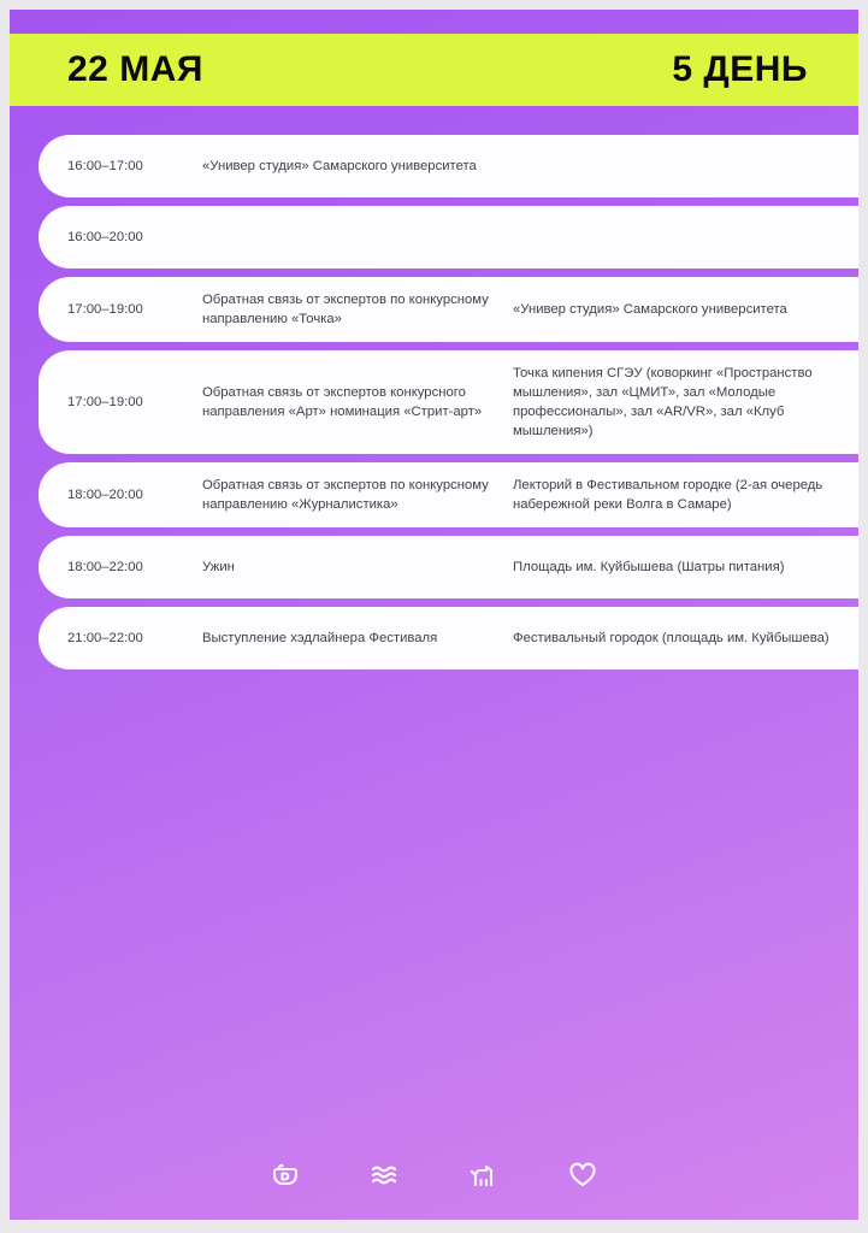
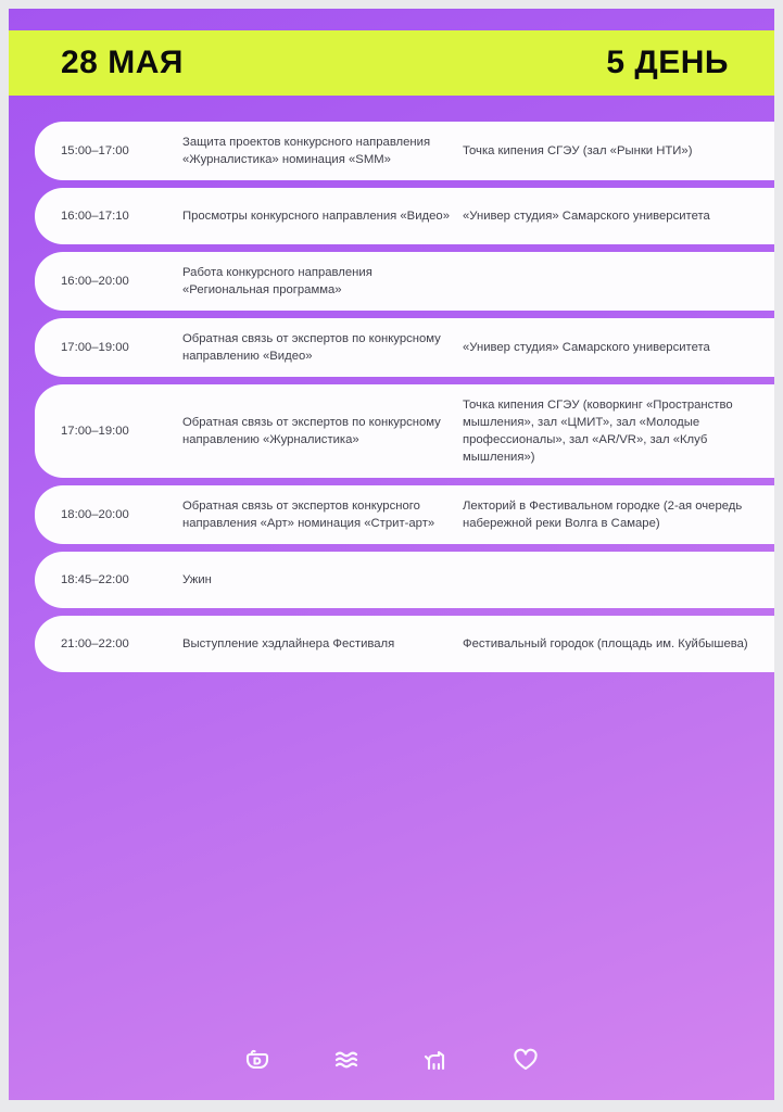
- 22 МАЯ
+ 28 МАЯ
  5 ДЕНЬ
+ 15:00–17:00
+ Защита проектов конкурсного направления «Журналистика» номинация «SMM»
+ Точка кипения СГЭУ (зал «Рынки НТИ»)
- 16:00–17:00
+ 16:00–17:10
+ Просмотры конкурсного направления «Видео»
  «Универ студия» Самарского университета
  16:00–20:00
+ Работа конкурсного направления «Региональная программа»
  17:00–19:00
- Обратная связь от экспертов по конкурсному направлению «Точка»
+ Обратная связь от экспертов по конкурсному направлению «Видео»
  «Универ студия» Самарского университета
  17:00–19:00
- Обратная связь от экспертов конкурсного направления «Арт» номинация «Стрит-арт»
+ Обратная связь от экспертов по конкурсному направлению «Журналистика»
  Точка кипения СГЭУ (коворкинг «Пространство мышления», зал «ЦМИТ», зал «Молодые профессионалы», зал «AR/VR», зал «Клуб мышления»)
  18:00–20:00
- Обратная связь от экспертов по конкурсному направлению «Журналистика»
+ Обратная связь от экспертов конкурсного направления «Арт» номинация «Стрит-арт»
  Лекторий в Фестивальном городке (2-ая очередь набережной реки Волга в Самаре)
- 18:00–22:00
+ 18:45–22:00
  Ужин
- Площадь им. Куйбышева (Шатры питания)
  21:00–22:00
  Выступление хэдлайнера Фестиваля
  Фестивальный городок (площадь им. Куйбышева)
